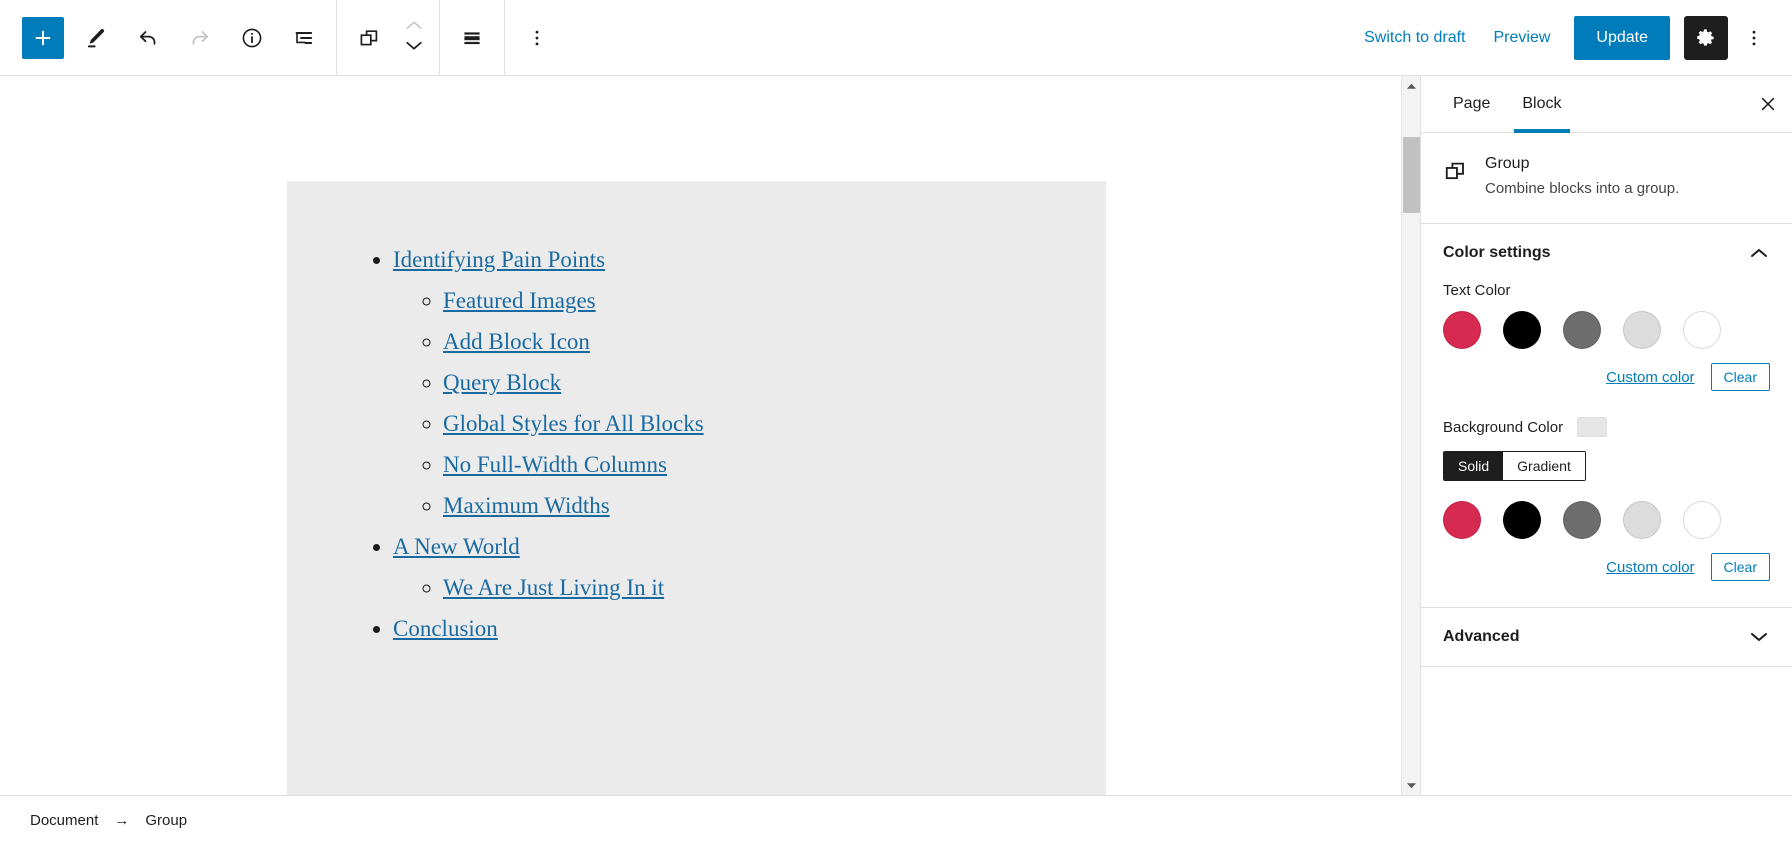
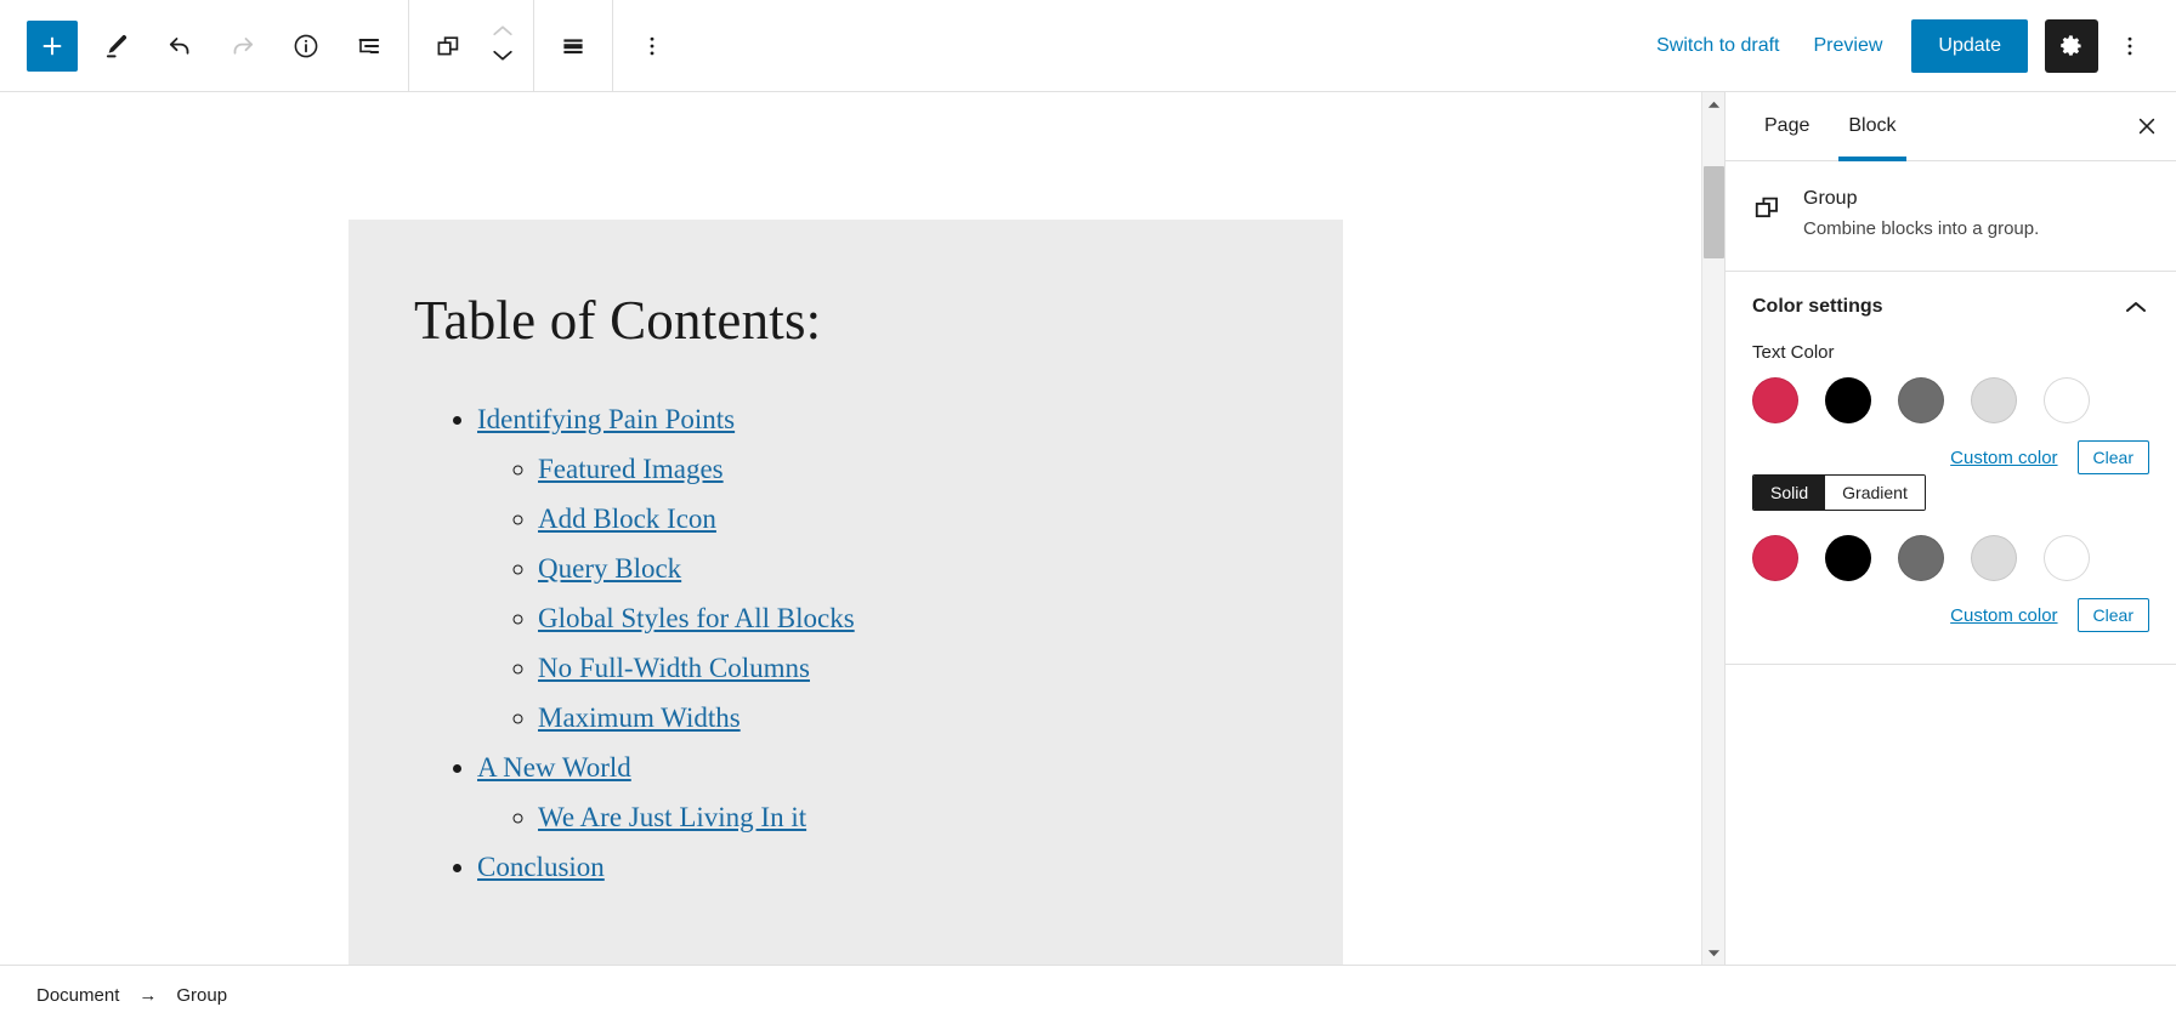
  Switch to draft
  Preview
  Update
+ Table of Contents:
  Identifying Pain Points
  Featured Images
  Add Block Icon
  Query Block
  Global Styles for All Blocks
  No Full-Width Columns
  Maximum Widths
  A New World
  We Are Just Living In it
  Conclusion
  Page
  Block
  Group
  Combine blocks into a group.
  Color settings
  Text Color
  Custom color
  Clear
- Background Color
  Solid
  Gradient
  Custom color
  Clear
- Advanced
  Document
  →
  Group
